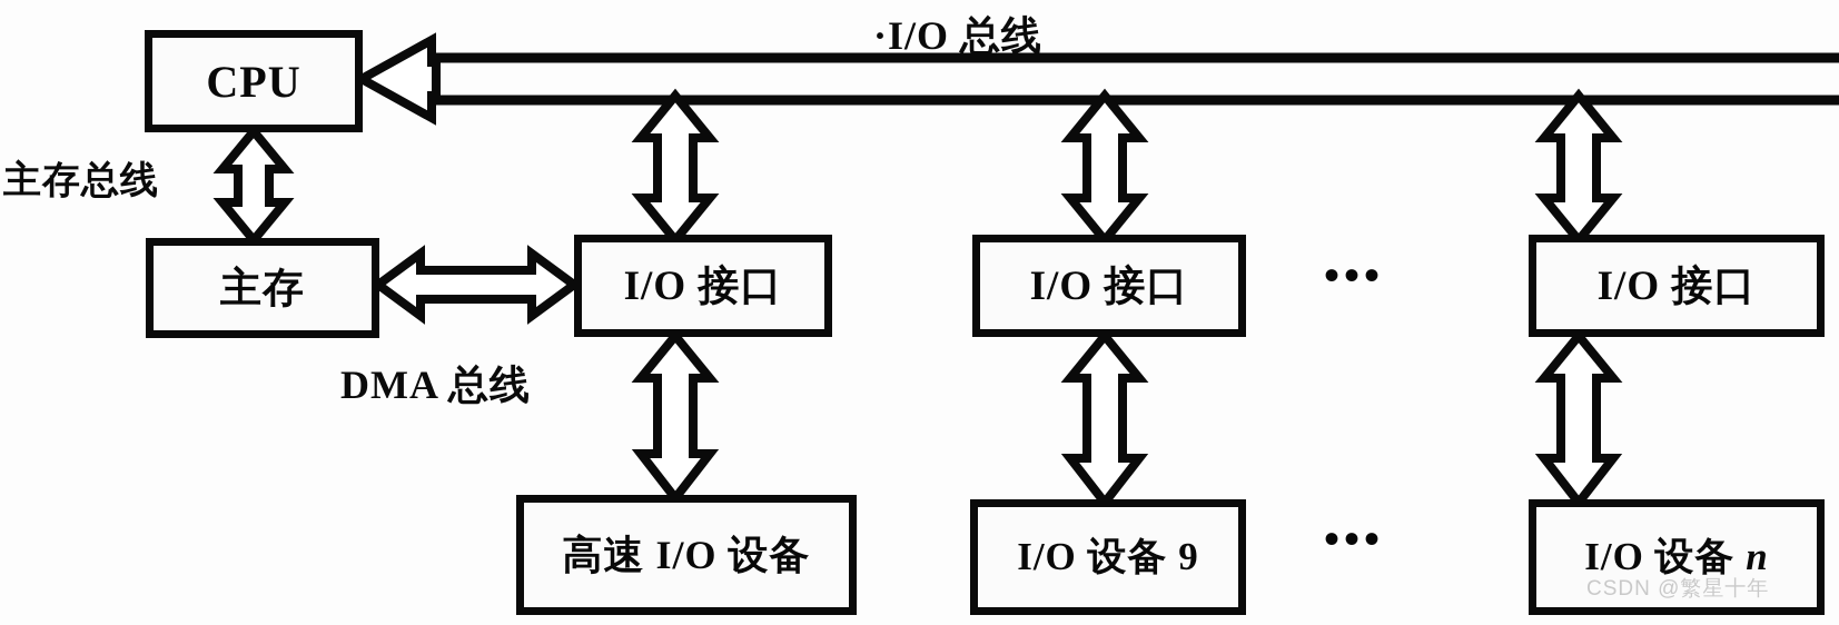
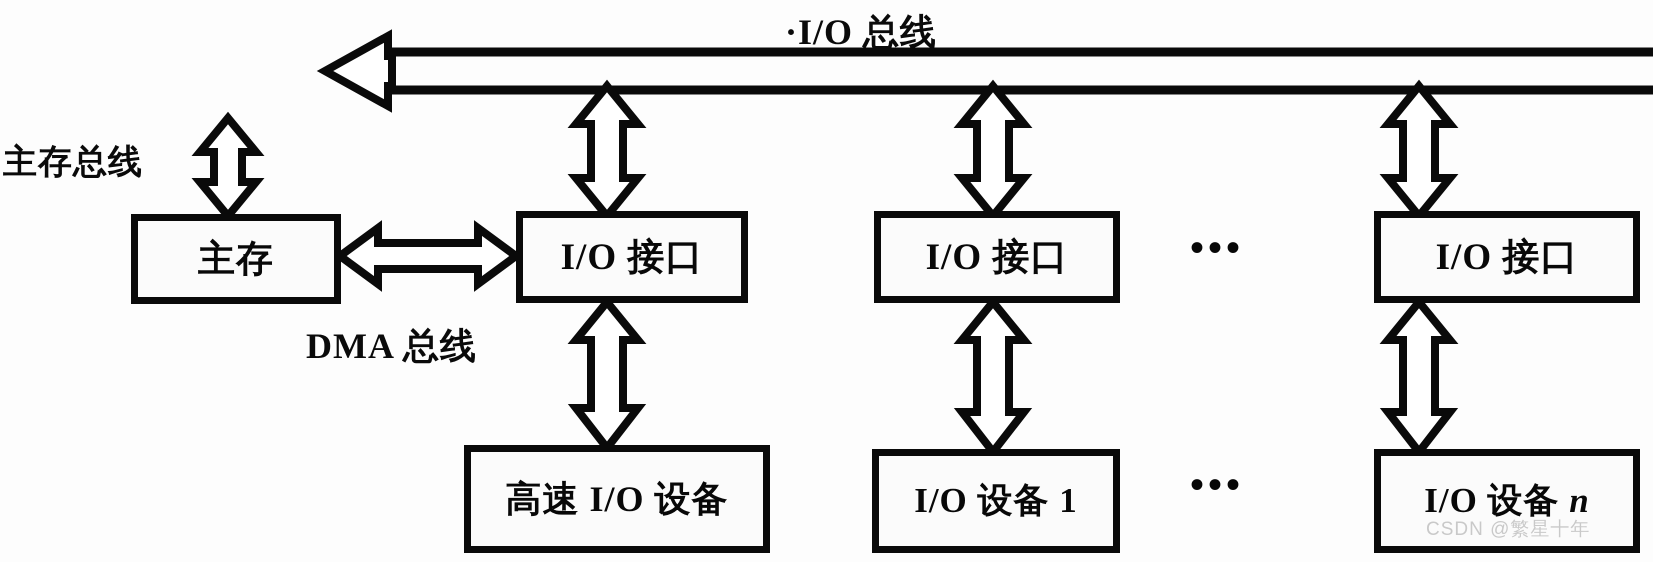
- CPU
  主存
  I/O 接口
  I/O 接口
  I/O 接口
  高速 I/O 设备
- I/O 设备 9
+ I/O 设备 1
  I/O 设备 n
  ·I/O 总线
  主存总线
  DMA 总线
  •••
  •••
  CSDN @繁星十年
